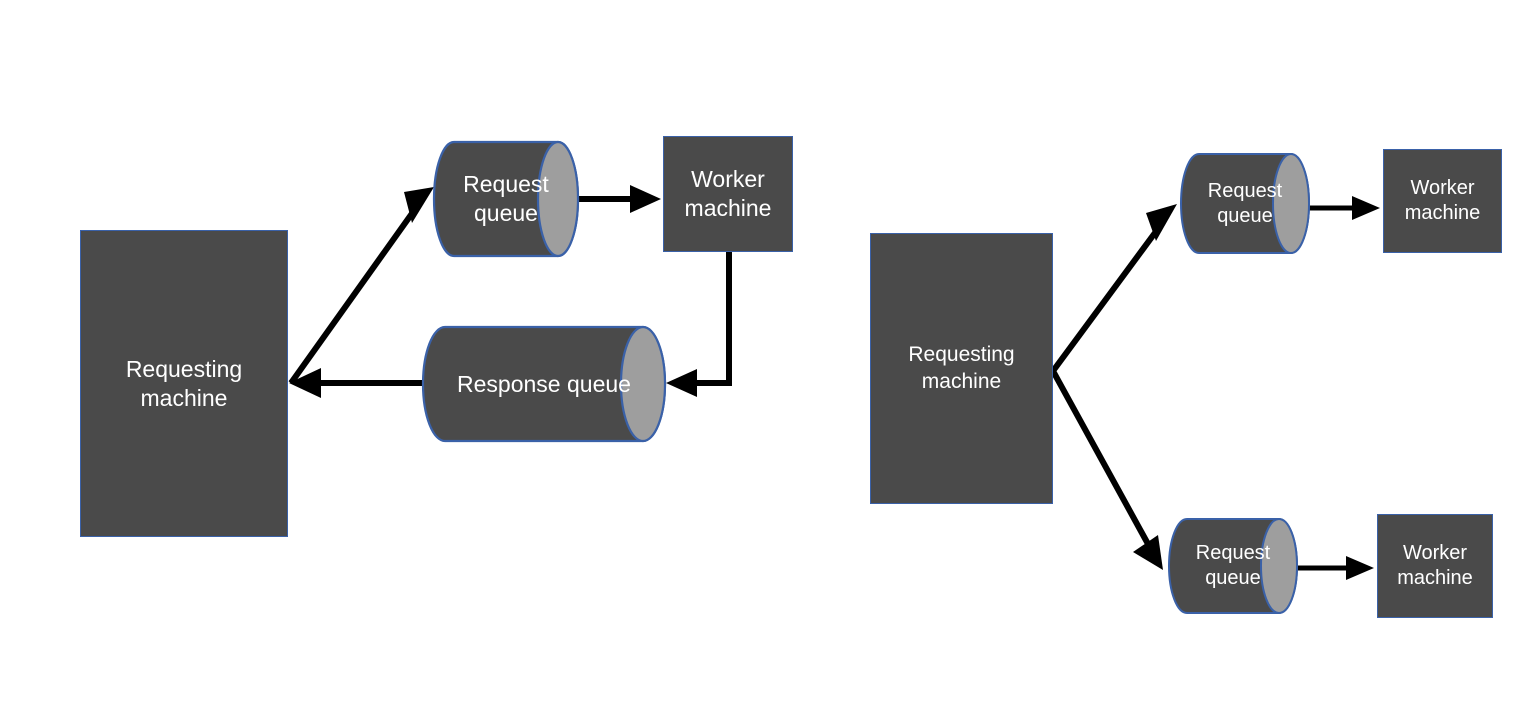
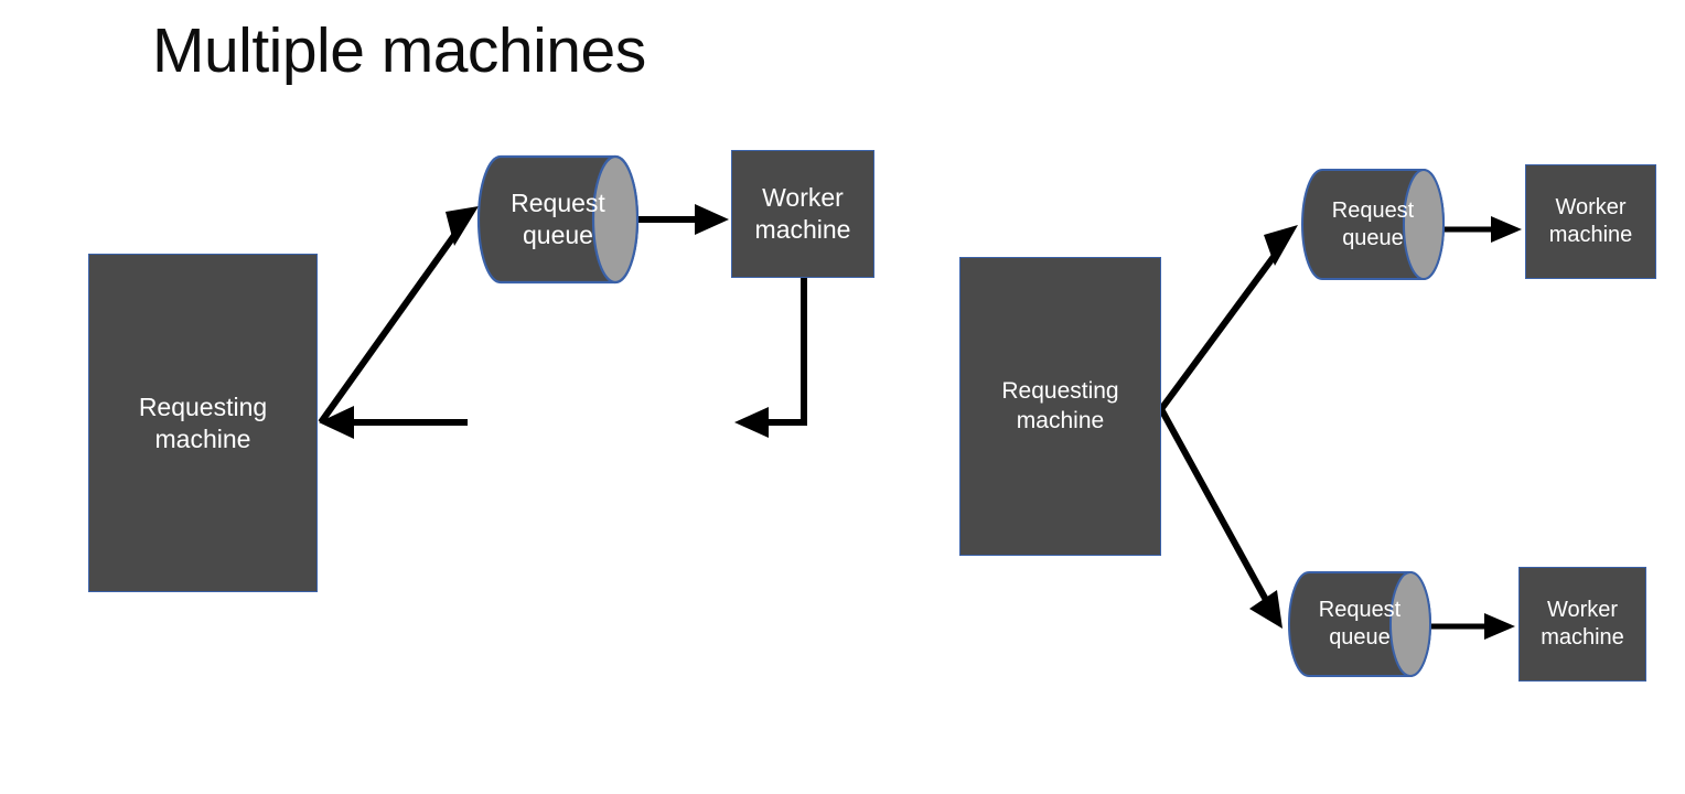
+ Multiple machines
  Requesting
  machine
  Request
  queue
  Worker
  machine
- Response queue
  Requesting
  machine
  Request
  queue
  Worker
  machine
  Request
  queue
  Worker
  machine
